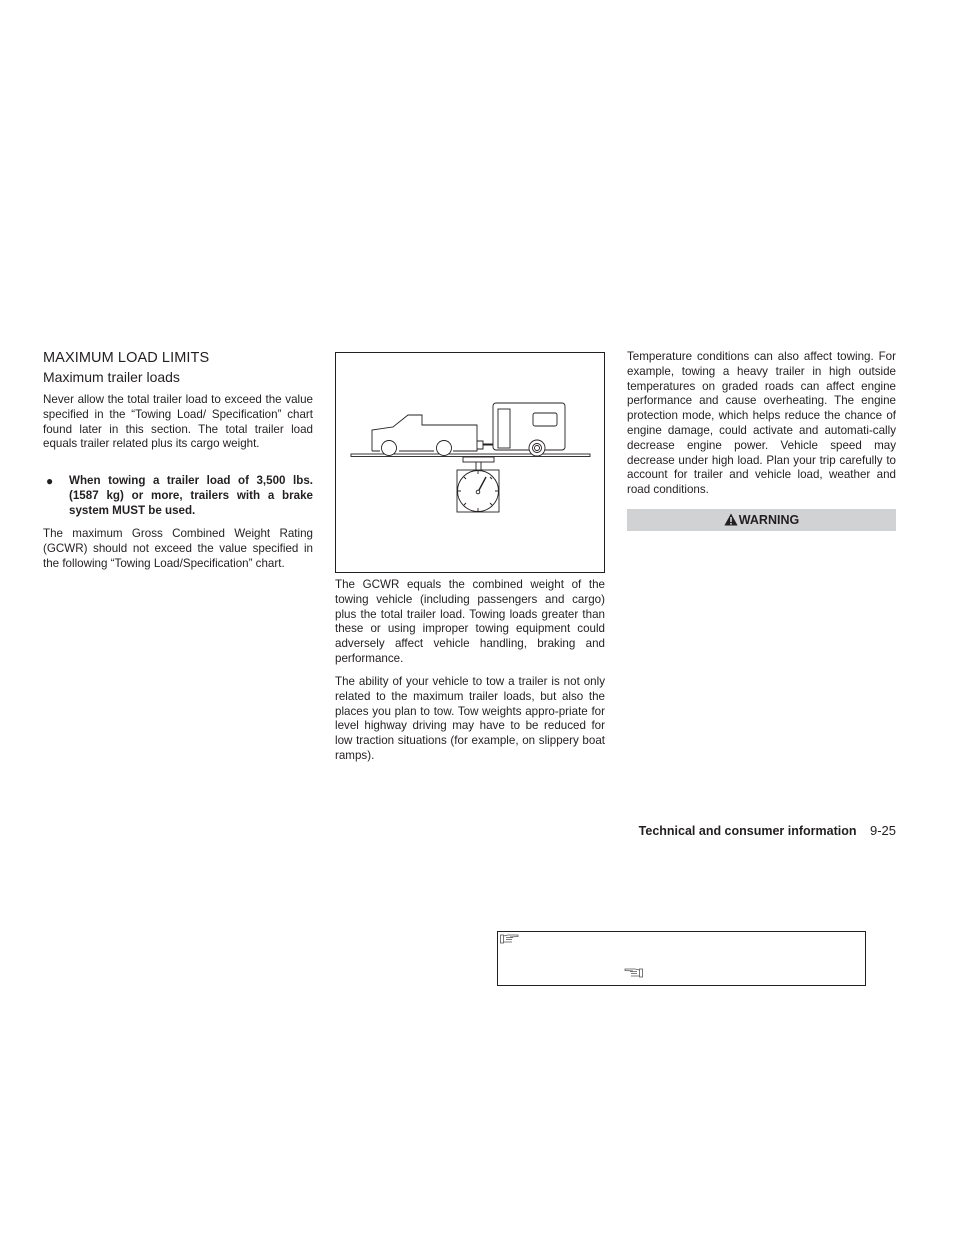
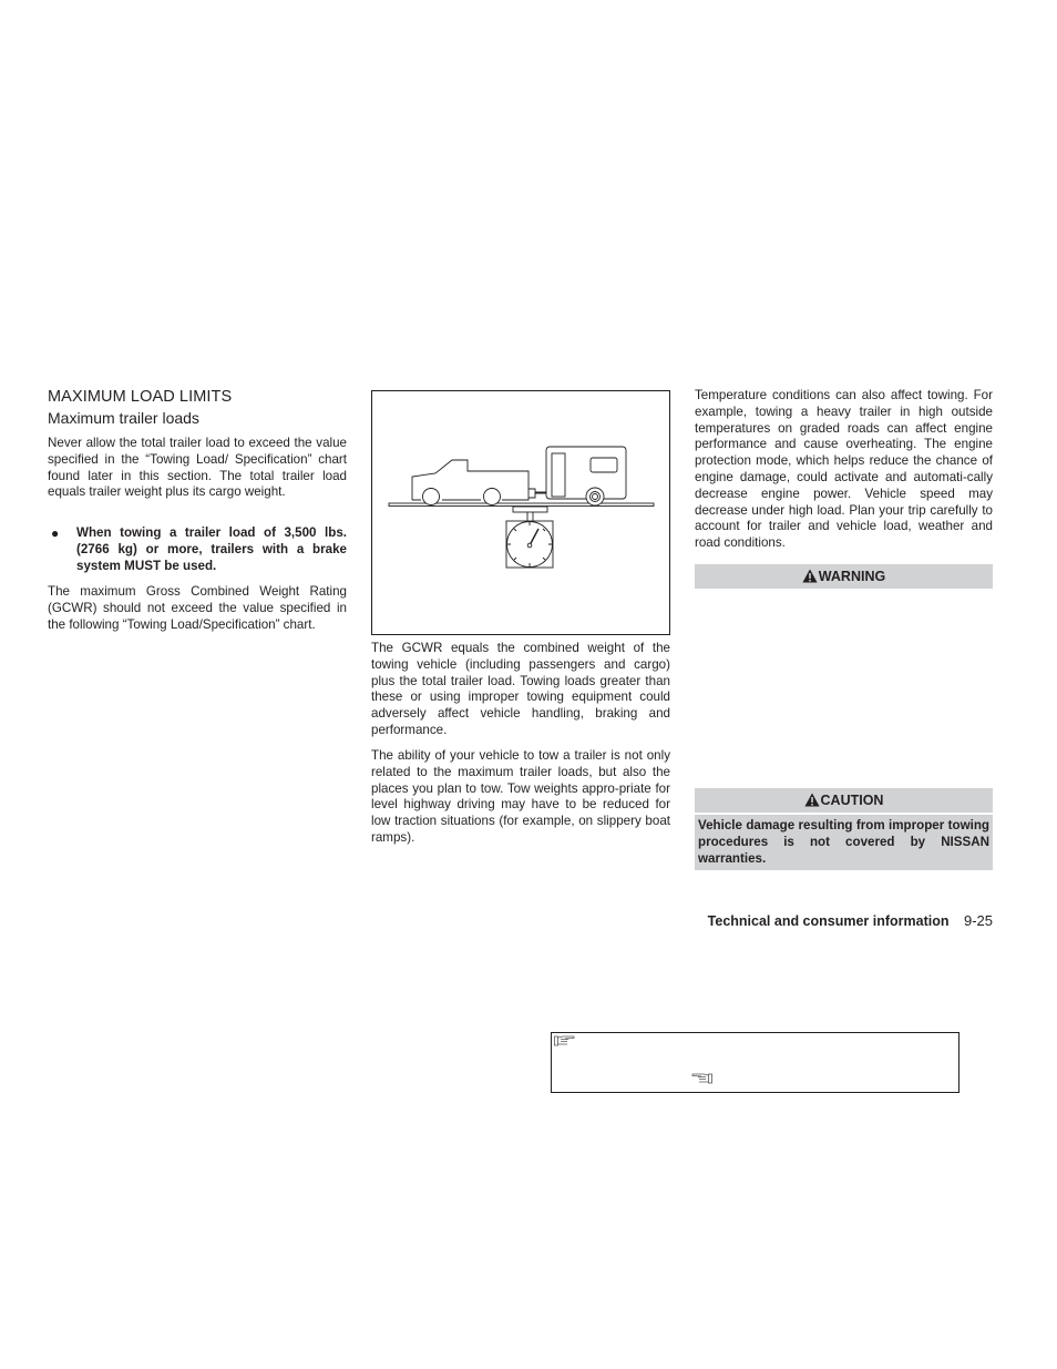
  MAXIMUM LOAD LIMITS
  Maximum trailer loads
- Never allow the total trailer load to exceed the value specified in the “Towing Load/ Specification” chart found later in this section. The total trailer load equals trailer related plus its cargo weight.
+ Never allow the total trailer load to exceed the value specified in the “Towing Load/ Specification” chart found later in this section. The total trailer load equals trailer weight plus its cargo weight.
  ●
- When towing a trailer load of 3,500 lbs. (1587 kg) or more, trailers with a brake system MUST be used.
+ When towing a trailer load of 3,500 lbs. (2766 kg) or more, trailers with a brake system MUST be used.
  The maximum Gross Combined Weight Rating (GCWR) should not exceed the value specified in the following “Towing Load/Specification” chart.
  The GCWR equals the combined weight of the towing vehicle (including passengers and cargo) plus the total trailer load. Towing loads greater than these or using improper towing equipment could adversely affect vehicle handling, braking and performance.
  The ability of your vehicle to tow a trailer is not only related to the maximum trailer loads, but also the places you plan to tow. Tow weights appro-priate for level highway driving may have to be reduced for low traction situations (for example, on slippery boat ramps).
  Temperature conditions can also affect towing. For example, towing a heavy trailer in high outside temperatures on graded roads can affect engine performance and cause overheating. The engine protection mode, which helps reduce the chance of engine damage, could activate and automati-cally decrease engine power. Vehicle speed may decrease under high load. Plan your trip carefully to account for trailer and vehicle load, weather and road conditions.
  WARNING
+ CAUTION
+ Vehicle damage resulting from improper towing procedures is not covered by NISSAN warranties.
  Technical and consumer information 9-25
